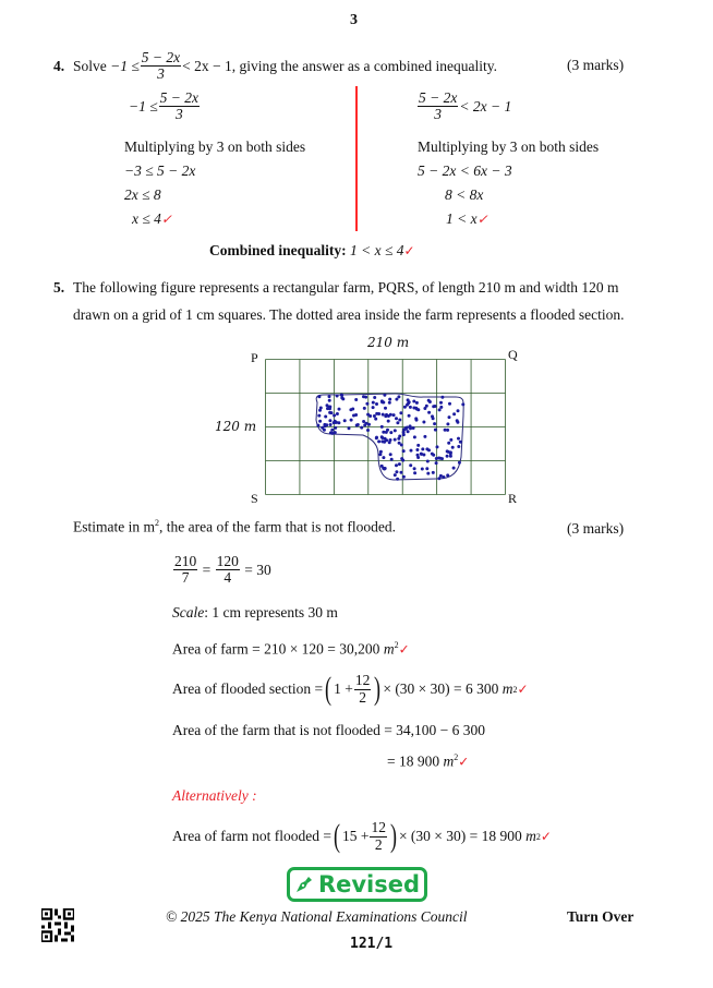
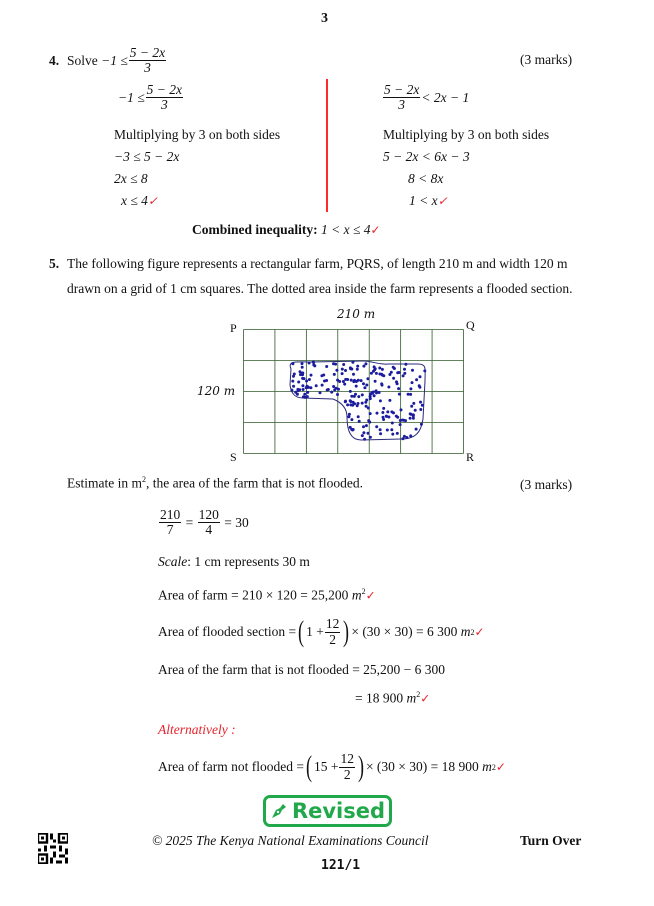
  3
  4.
  Solve
  −1 ≤
  5 − 2x
  3
- < 2x − 1, giving the answer as a combined inequality.
  (3 marks)
  −1 ≤
  5 − 2x
  3
  Multiplying by 3 on both sides
  −3 ≤ 5 − 2x
  2x ≤ 8
  x ≤ 4✓
  5 − 2x
  3
  < 2x − 1
  Multiplying by 3 on both sides
  5 − 2x < 6x − 3
  8 < 8x
  1 < x✓
  Combined inequality: 1 < x ≤ 4✓
  5. The following figure represents a rectangular farm, PQRS, of length 210 m and width 120 m
  drawn on a grid of 1 cm squares. The dotted area inside the farm represents a flooded section.
  210 m
  120 m
  P
  Q
  R
  S
  Estimate in m2, the area of the farm that is not flooded.
  (3 marks)
  210
  7
  =
  120
  4
  = 30
  Scale: 1 cm represents 30 m
- Area of farm = 210 × 120 = 30,200 m2✓
+ Area of farm = 210 × 120 = 25,200 m2✓
  Area of flooded section =
  (
  1 +
  12
  2
  )
  × (30 × 30) = 6 300
  m
  2
  ✓
- Area of the farm that is not flooded = 34,100 − 6 300
+ Area of the farm that is not flooded = 25,200 − 6 300
  = 18 900 m2✓
  Alternatively :
  Area of farm not flooded =
  (
  15 +
  12
  2
  )
  × (30 × 30) = 18 900
  m
  2
  ✓
  Revised
  © 2025 The Kenya National Examinations Council
  Turn Over
  121/1
